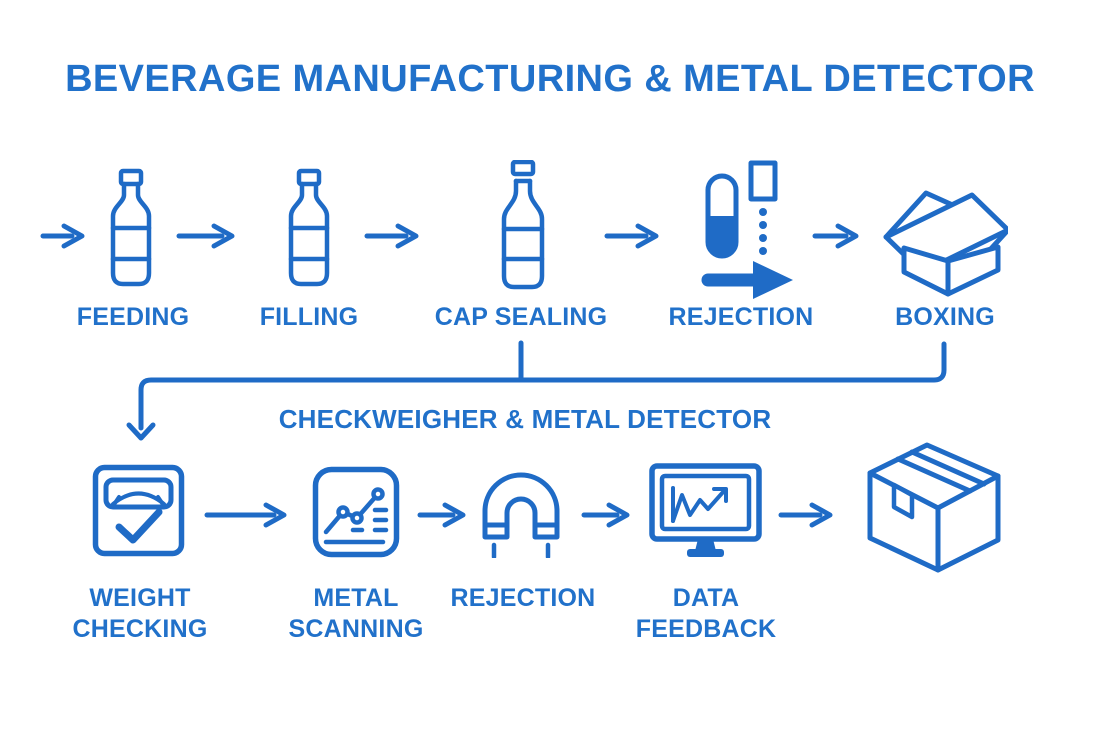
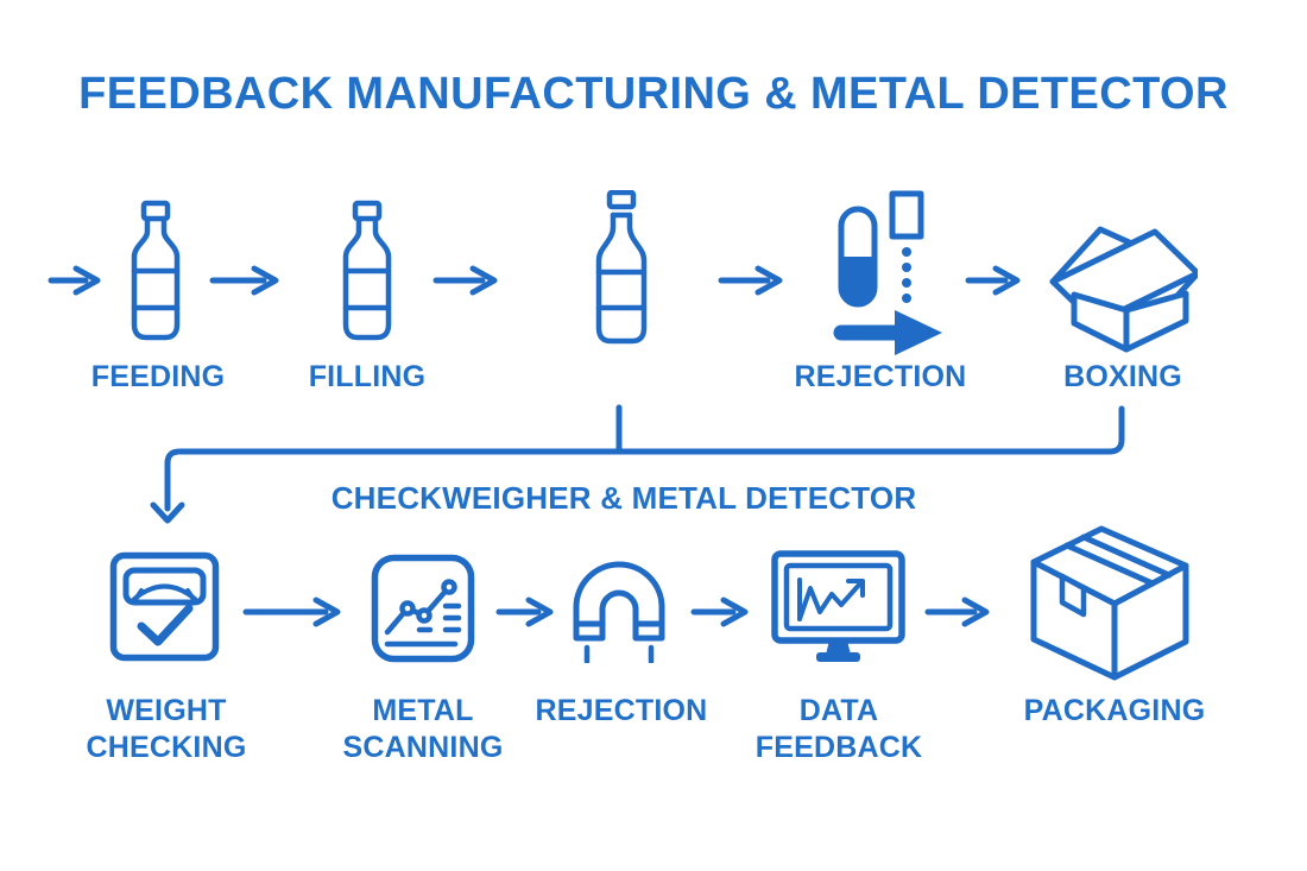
- BEVERAGE MANUFACTURING & METAL DETECTOR
+ FEEDBACK MANUFACTURING & METAL DETECTOR
  FEEDING
  FILLING
- CAP SEALING
  REJECTION
  BOXING
  CHECKWEIGHER & METAL DETECTOR
  WEIGHT
  CHECKING
  METAL
  SCANNING
  REJECTION
  DATA
  FEEDBACK
+ PACKAGING
